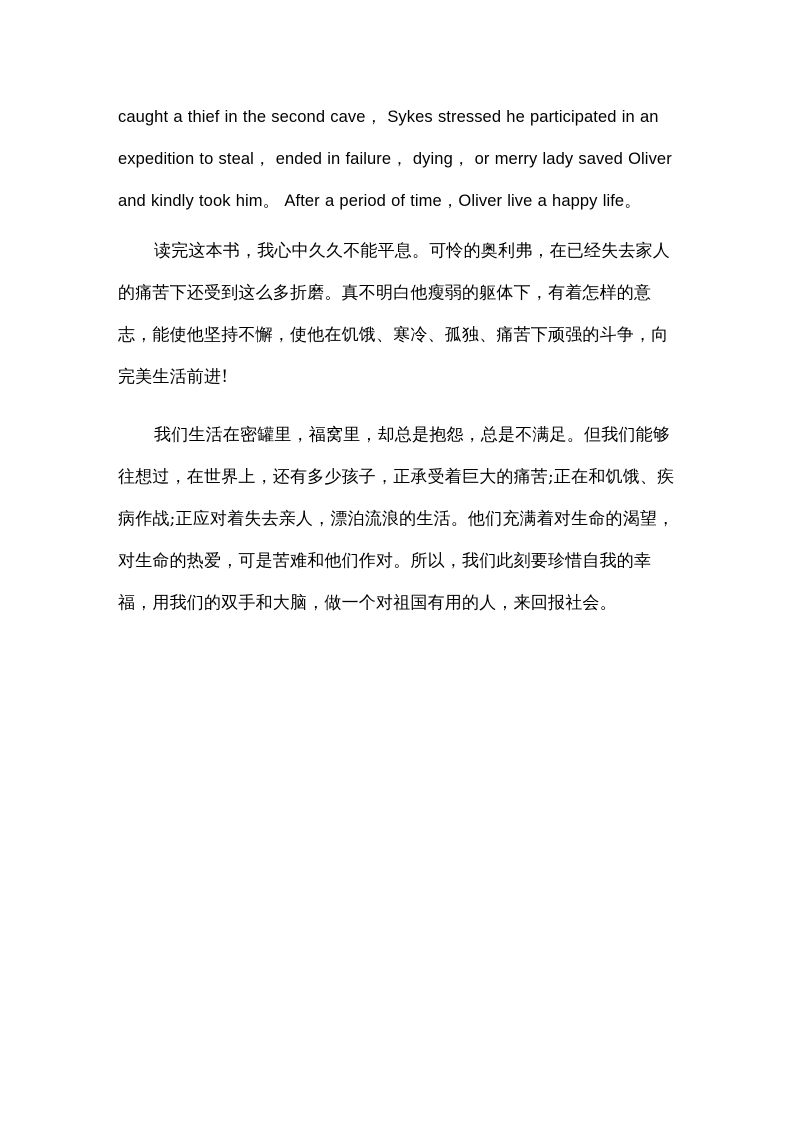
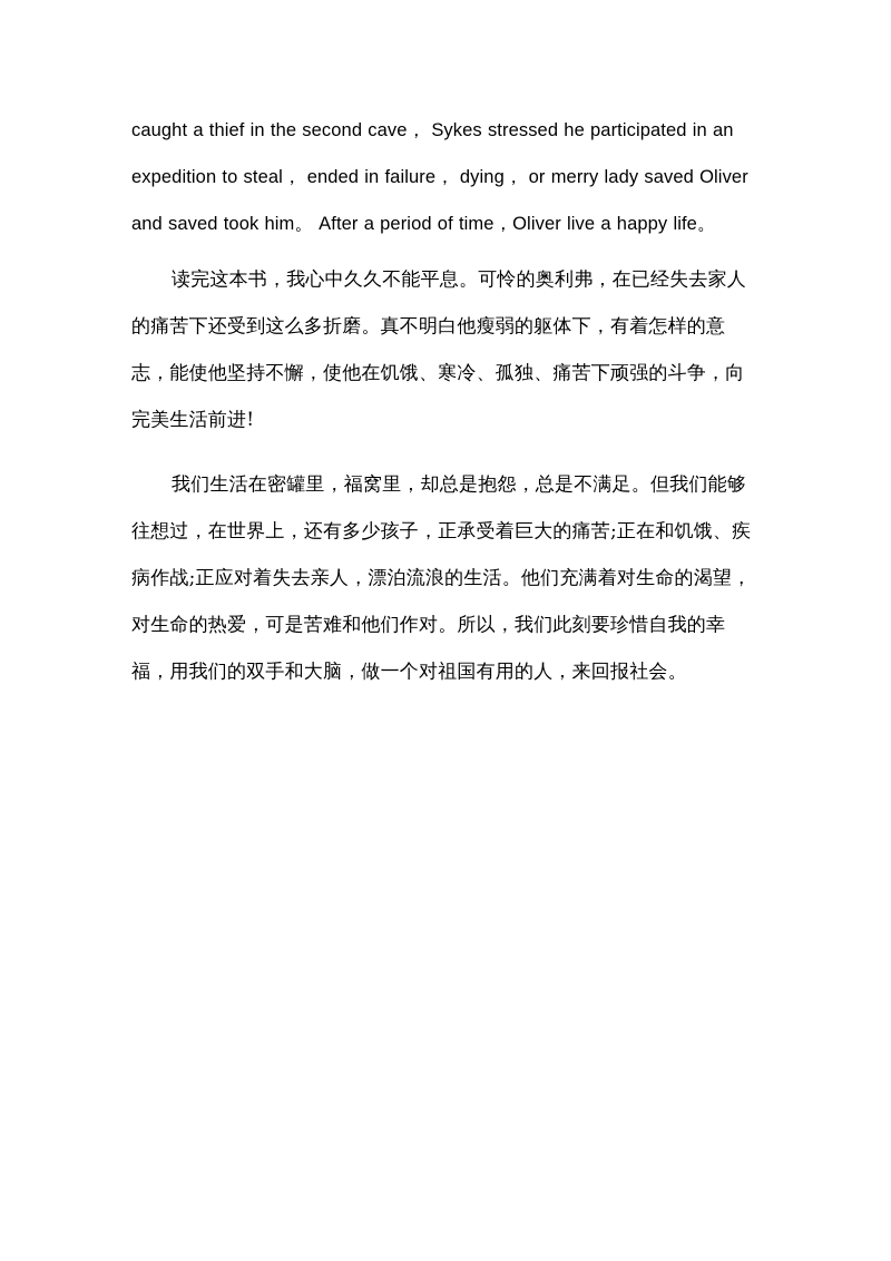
- caught a thief in the second cave， Sykes stressed he participated in an expedition to steal， ended in failure， dying， or merry lady saved Oliver and kindly took him。 After a period of time，Oliver live a happy life。
+ caught a thief in the second cave， Sykes stressed he participated in an expedition to steal， ended in failure， dying， or merry lady saved Oliver and saved took him。 After a period of time，Oliver live a happy life。
  读完这本书，我心中久久不能平息。可怜的奥利弗，在已经失去家人的痛苦下还受到这么多折磨。真不明白他瘦弱的躯体下，有着怎样的意志，能使他坚持不懈，使他在饥饿、寒冷、孤独、痛苦下顽强的斗争，向完美生活前进!
  我们生活在密罐里，福窝里，却总是抱怨，总是不满足。但我们能够往想过，在世界上，还有多少孩子，正承受着巨大的痛苦;正在和饥饿、疾病作战;正应对着失去亲人，漂泊流浪的生活。他们充满着对生命的渴望，对生命的热爱，可是苦难和他们作对。所以，我们此刻要珍惜自我的幸福，用我们的双手和大脑，做一个对祖国有用的人，来回报社会。
